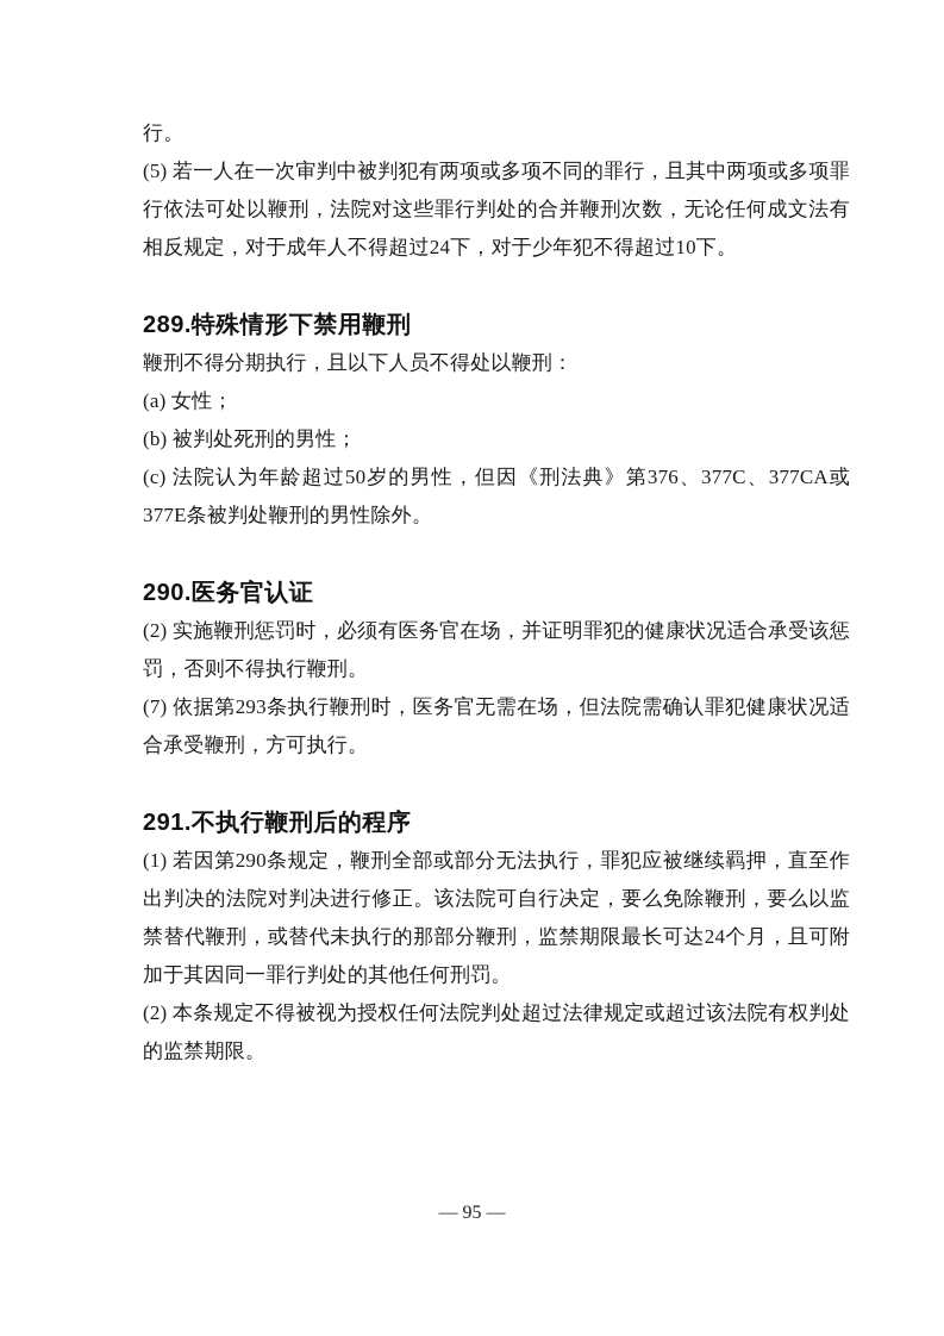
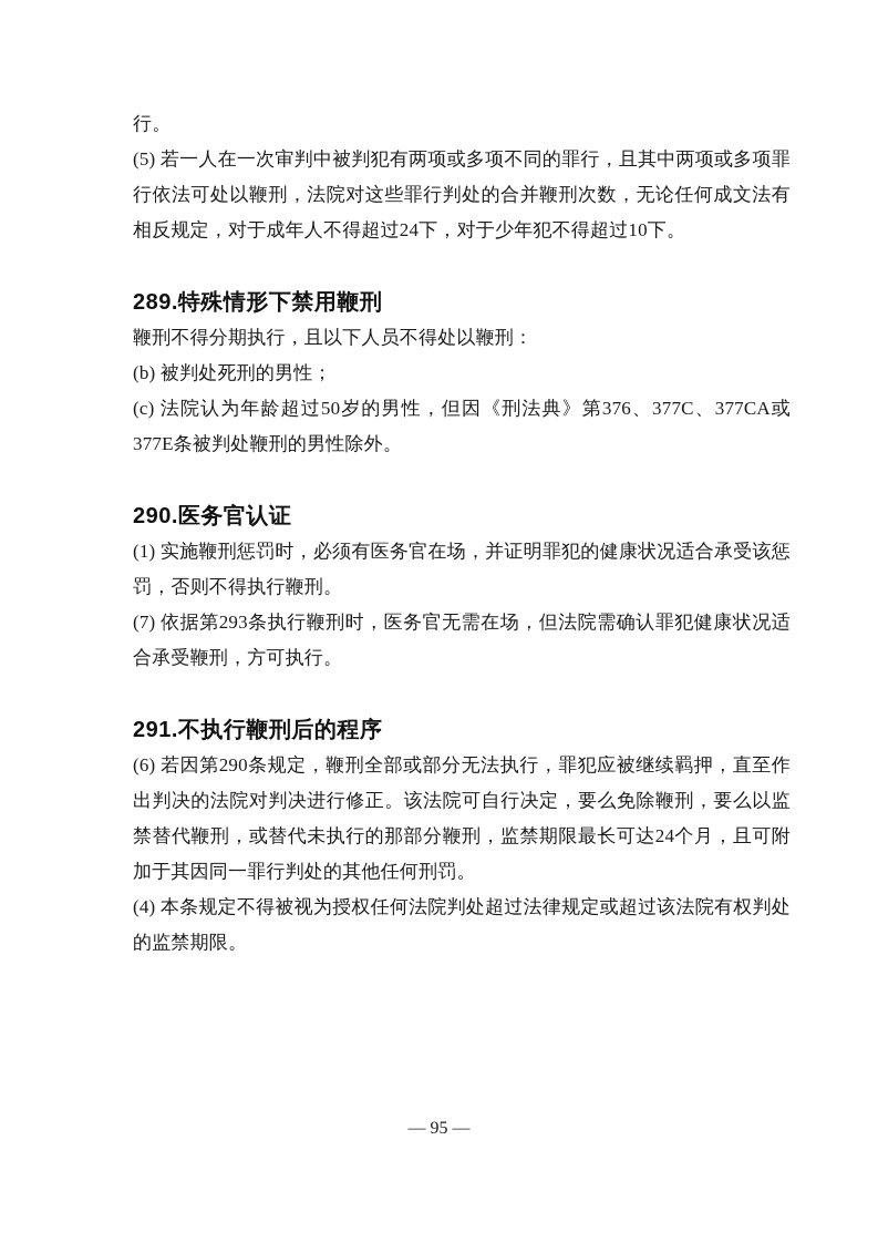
  行。
  (5) 若一人在一次审判中被判犯有两项或多项不同的罪行，且其中两项或多项罪行依法可处以鞭刑，法院对这些罪行判处的合并鞭刑次数，无论任何成文法有相反规定，对于成年人不得超过24下，对于少年犯不得超过10下。
  289.特殊情形下禁用鞭刑
  鞭刑不得分期执行，且以下人员不得处以鞭刑：
- (a) 女性；
  (b) 被判处死刑的男性；
  (c) 法院认为年龄超过50岁的男性，但因《刑法典》第376、377C、377CA或377E条被判处鞭刑的男性除外。
  290.医务官认证
- (2) 实施鞭刑惩罚时，必须有医务官在场，并证明罪犯的健康状况适合承受该惩罚，否则不得执行鞭刑。
+ (1) 实施鞭刑惩罚时，必须有医务官在场，并证明罪犯的健康状况适合承受该惩罚，否则不得执行鞭刑。
  (7) 依据第293条执行鞭刑时，医务官无需在场，但法院需确认罪犯健康状况适合承受鞭刑，方可执行。
  291.不执行鞭刑后的程序
- (1) 若因第290条规定，鞭刑全部或部分无法执行，罪犯应被继续羁押，直至作出判决的法院对判决进行修正。该法院可自行决定，要么免除鞭刑，要么以监禁替代鞭刑，或替代未执行的那部分鞭刑，监禁期限最长可达24个月，且可附加于其因同一罪行判处的其他任何刑罚。
+ (6) 若因第290条规定，鞭刑全部或部分无法执行，罪犯应被继续羁押，直至作出判决的法院对判决进行修正。该法院可自行决定，要么免除鞭刑，要么以监禁替代鞭刑，或替代未执行的那部分鞭刑，监禁期限最长可达24个月，且可附加于其因同一罪行判处的其他任何刑罚。
- (2) 本条规定不得被视为授权任何法院判处超过法律规定或超过该法院有权判处的监禁期限。
+ (4) 本条规定不得被视为授权任何法院判处超过法律规定或超过该法院有权判处的监禁期限。
  — 95 —
